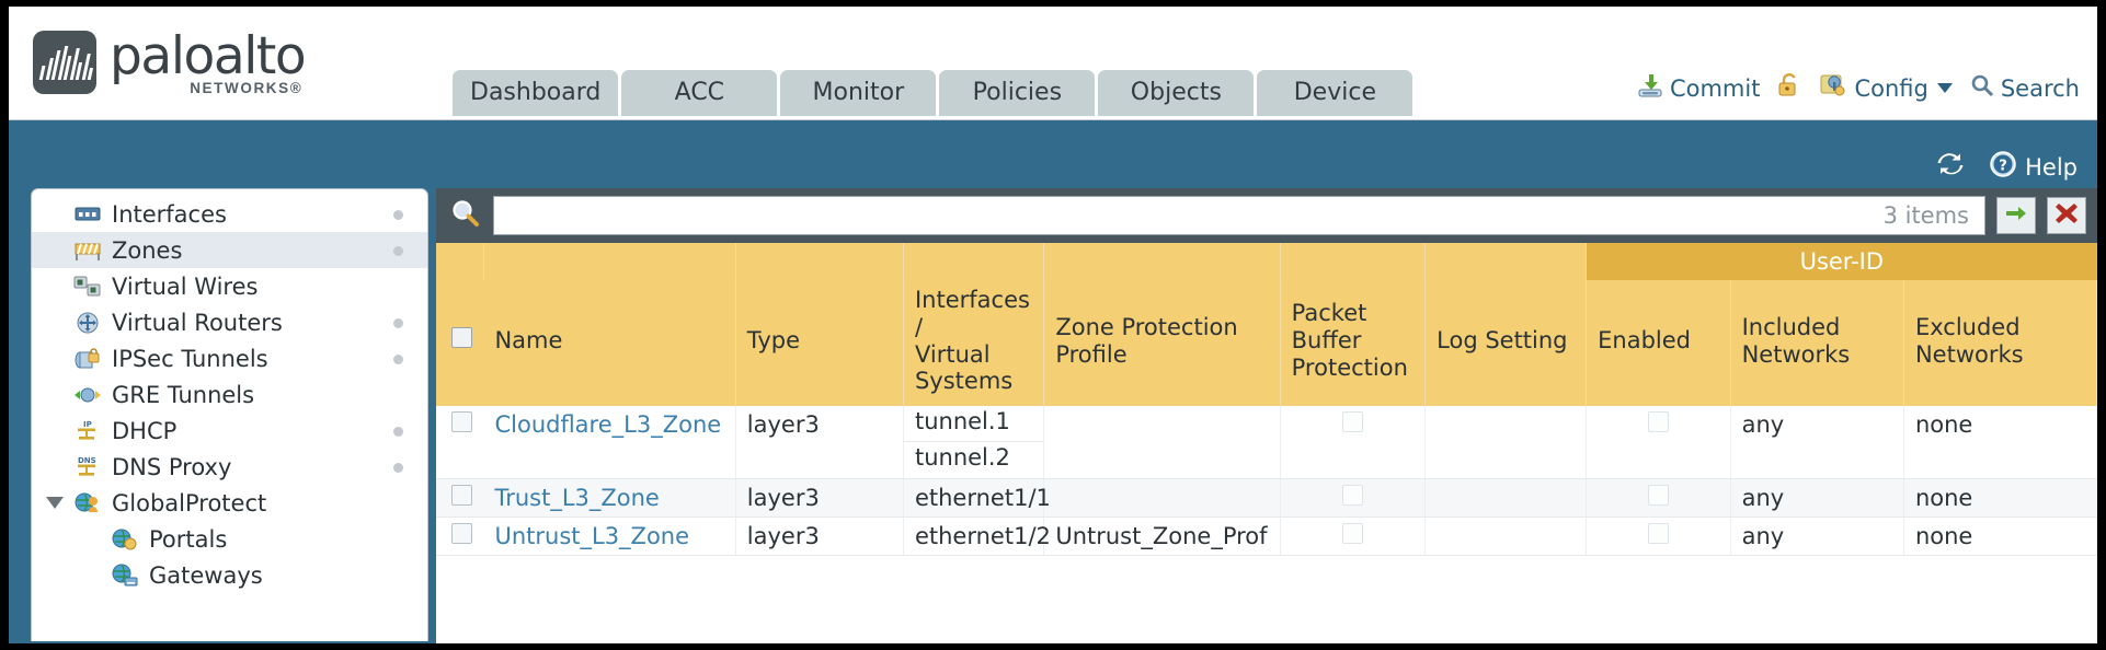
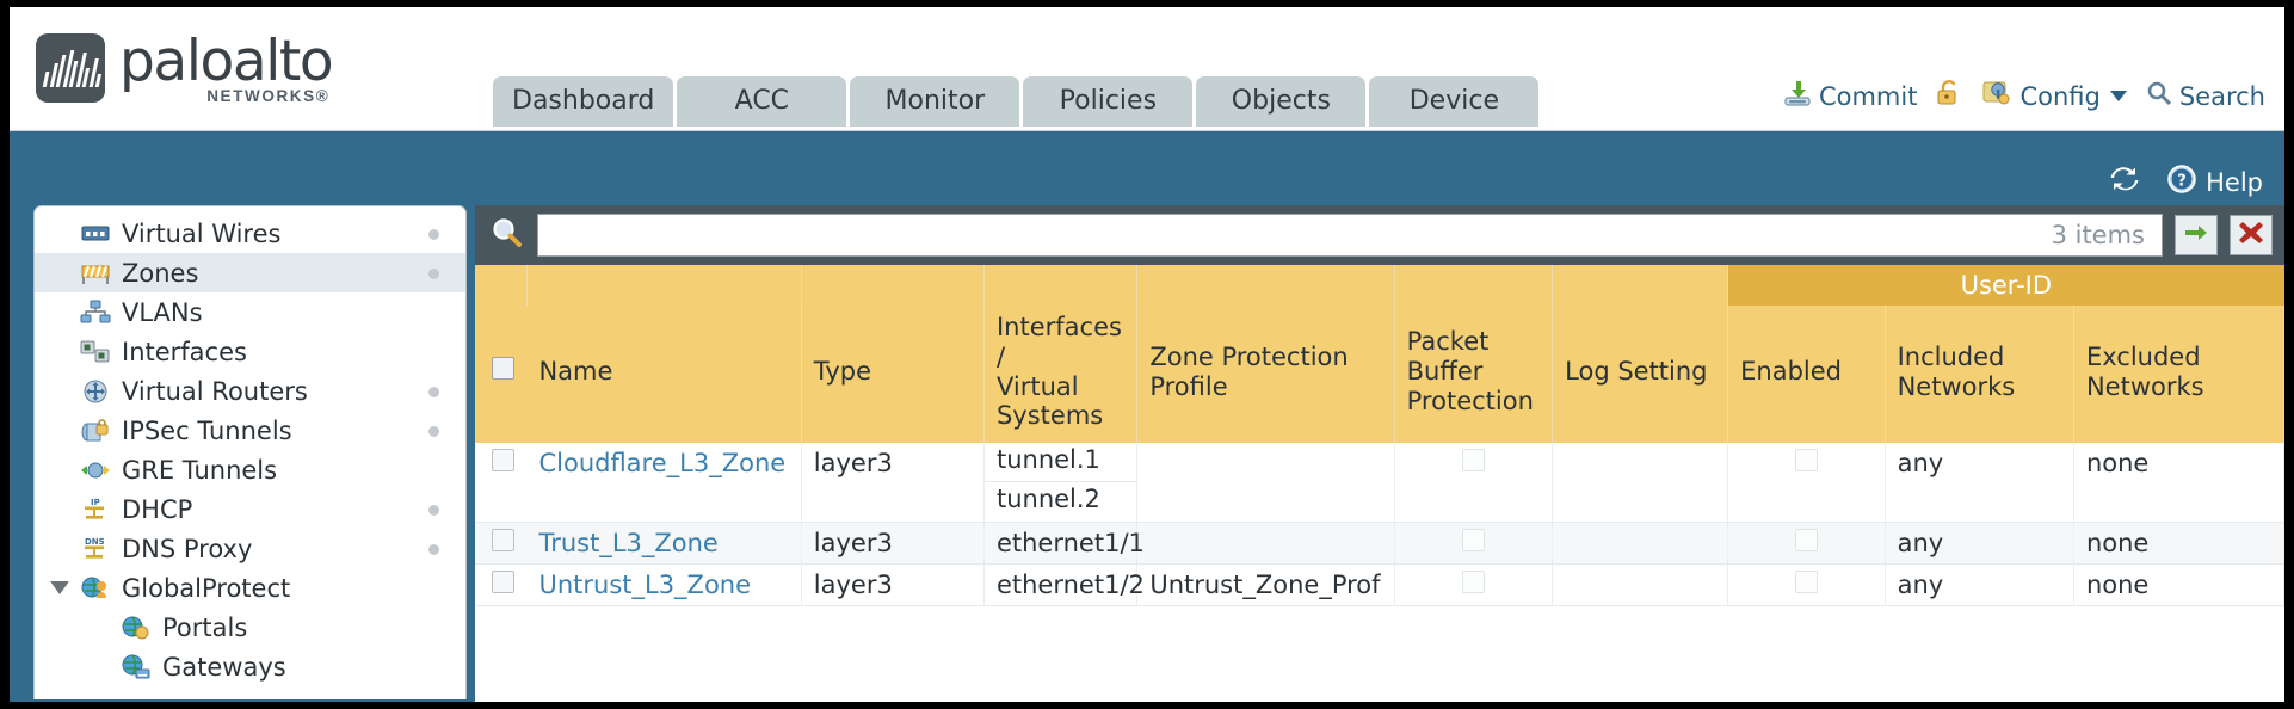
  paloalto
  NETWORKS®
  Dashboard
  ACC
  Monitor
  Policies
  Objects
  Device
  Commit
  Config
  Search
  ?
  Help
- Interfaces
+ Virtual Wires
  Zones
+ VLANs
- Virtual Wires
+ Interfaces
  Virtual Routers
  IPSec Tunnels
  GRE Tunnels
  IP
  DHCP
  DNS
  DNS Proxy
  GlobalProtect
  Portals
  Gateways
  3 items
  							User-ID
  	Name	Type	Interfaces / Virtual Systems	Zone Protection Profile	Packet Buffer Protection	Log Setting	Enabled	Included Networks	Excluded Networks
  	Cloudflare_L3_Zone	layer3	tunnel.1 tunnel.2					any	none
  	Trust_L3_Zone	layer3	ethernet1/1					any	none
  	Untrust_L3_Zone	layer3	ethernet1/2	Untrust_Zone_Prof				any	none
